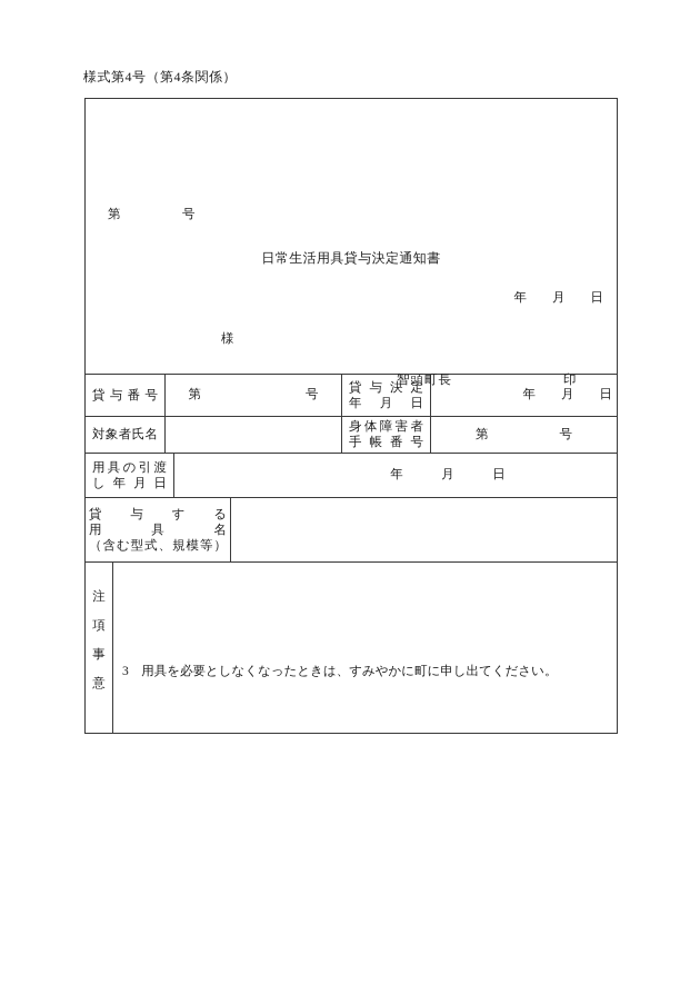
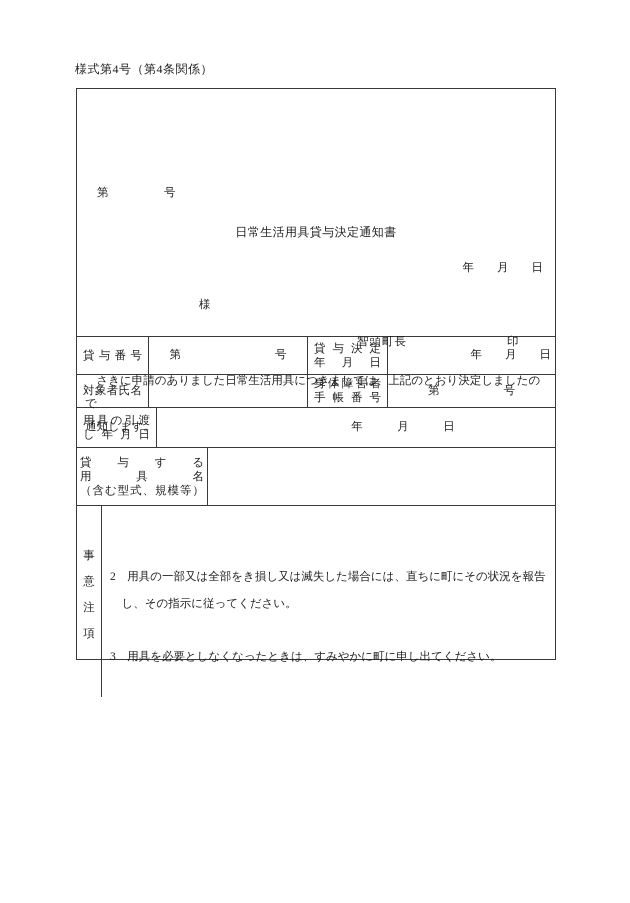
  様式第4号（第4条関係）
  第
  号
  日常生活用具貸与決定通知書
  年 月 日
  様
  智頭町長
  印
+ さきに申請のありました日常生活用具につきましては、上記のとおり決定しましたので
+ 通知します。
  貸与番号
  第
  号
  貸与決定
  年月日
  年 月 日
  対象者氏名
  身体障害者
  手帳番号
  第
  号
  用具の引渡
  し年月日
  年 月 日
  貸与する
  用具名
  （含む型式、規模等）
- 注
+ 事
- 項
+ 意
- 事
+ 注
- 意
+ 項
+ 2 用具の一部又は全部をき損し又は滅失した場合には、直ちに町にその状況を報告
+ し、その指示に従ってください。
  3 用具を必要としなくなったときは、すみやかに町に申し出てください。
